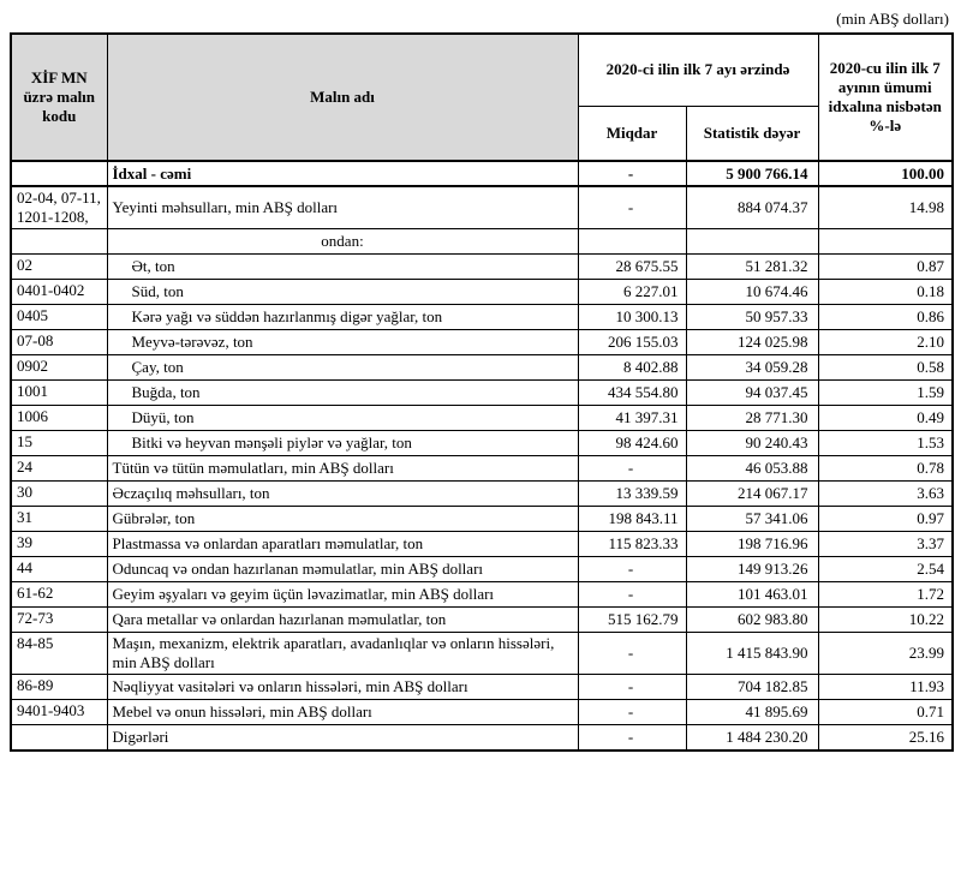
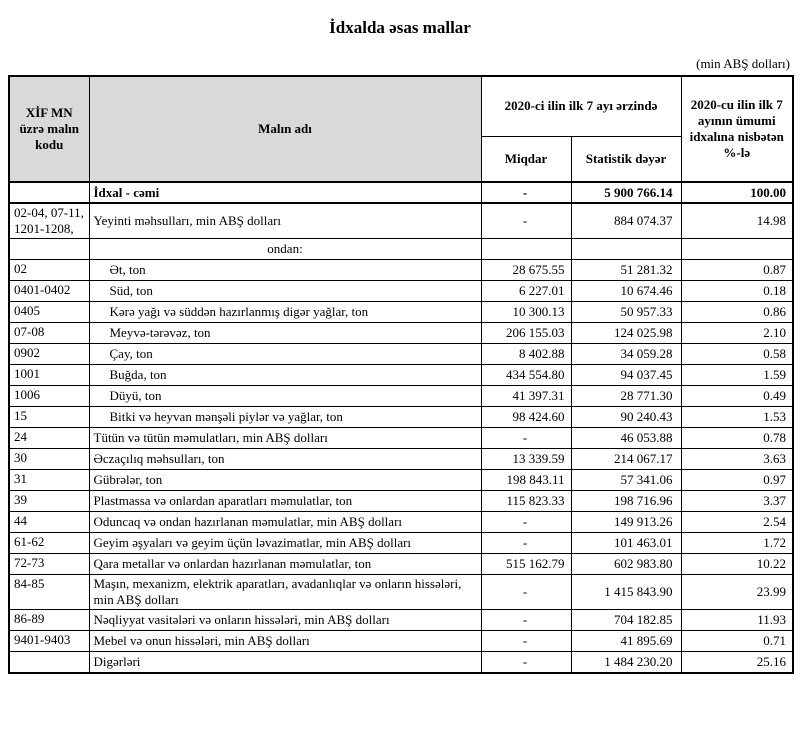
+ İdxalda əsas mallar
  (min ABŞ dolları)
  XİF MN üzrə malın kodu	Malın adı	2020-ci ilin ilk 7 ayı ərzində	2020-cu ilin ilk 7 ayının ümumi idxalına nisbətən %-lə
  Miqdar	Statistik dəyər
  	İdxal - cəmi	-	5 900 766.14	100.00
  02-04, 07-11, 1201-1208,	Yeyinti məhsulları, min ABŞ dolları	-	884 074.37	14.98
  	ondan:
  02	Ət, ton	28 675.55	51 281.32	0.87
  0401-0402	Süd, ton	6 227.01	10 674.46	0.18
  0405	Kərə yağı və süddən hazırlanmış digər yağlar, ton	10 300.13	50 957.33	0.86
  07-08	Meyvə-tərəvəz, ton	206 155.03	124 025.98	2.10
  0902	Çay, ton	8 402.88	34 059.28	0.58
  1001	Buğda, ton	434 554.80	94 037.45	1.59
  1006	Düyü, ton	41 397.31	28 771.30	0.49
  15	Bitki və heyvan mənşəli piylər və yağlar, ton	98 424.60	90 240.43	1.53
  24	Tütün və tütün məmulatları, min ABŞ dolları	-	46 053.88	0.78
  30	Əczaçılıq məhsulları, ton	13 339.59	214 067.17	3.63
  31	Gübrələr, ton	198 843.11	57 341.06	0.97
  39	Plastmassa və onlardan aparatları məmulatlar, ton	115 823.33	198 716.96	3.37
  44	Oduncaq və ondan hazırlanan məmulatlar, min ABŞ dolları	-	149 913.26	2.54
  61-62	Geyim əşyaları və geyim üçün ləvazimatlar, min ABŞ dolları	-	101 463.01	1.72
  72-73	Qara metallar və onlardan hazırlanan məmulatlar, ton	515 162.79	602 983.80	10.22
  84-85	Maşın, mexanizm, elektrik aparatları, avadanlıqlar və onların hissələri, min ABŞ dolları	-	1 415 843.90	23.99
  86-89	Nəqliyyat vasitələri və onların hissələri, min ABŞ dolları	-	704 182.85	11.93
  9401-9403	Mebel və onun hissələri, min ABŞ dolları	-	41 895.69	0.71
  	Digərləri	-	1 484 230.20	25.16
